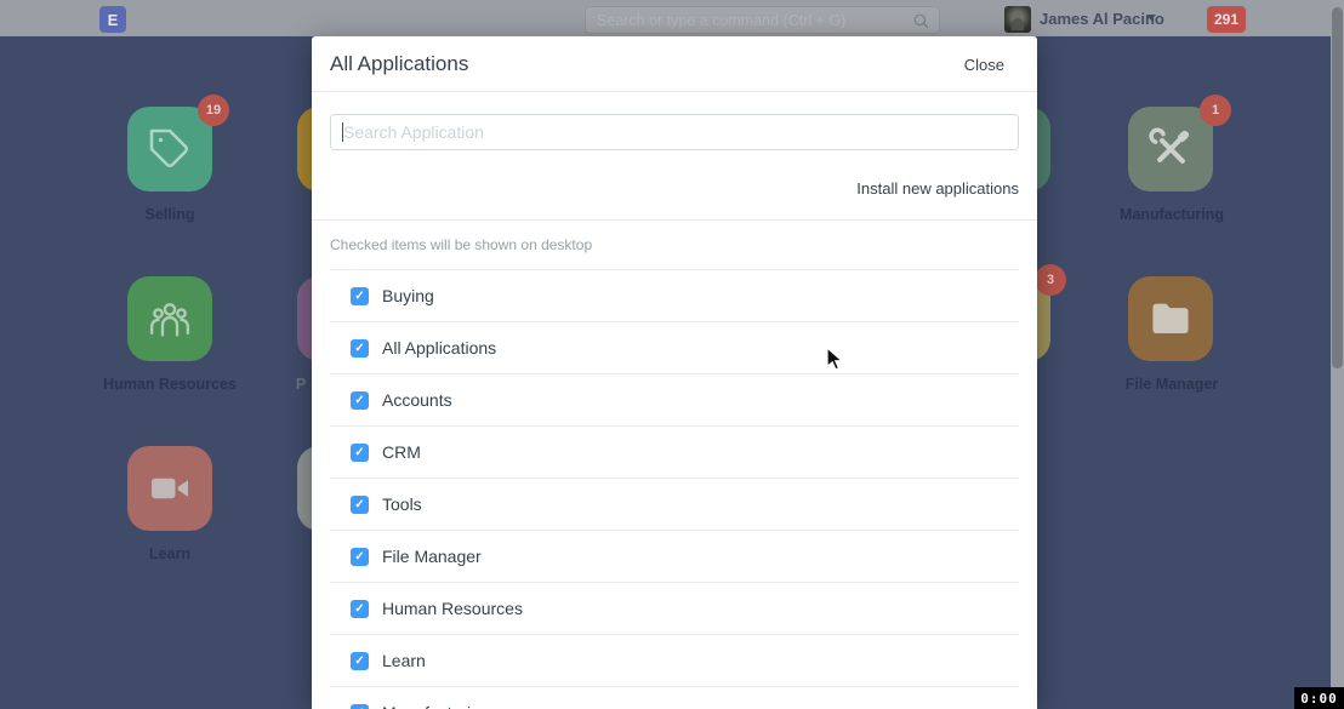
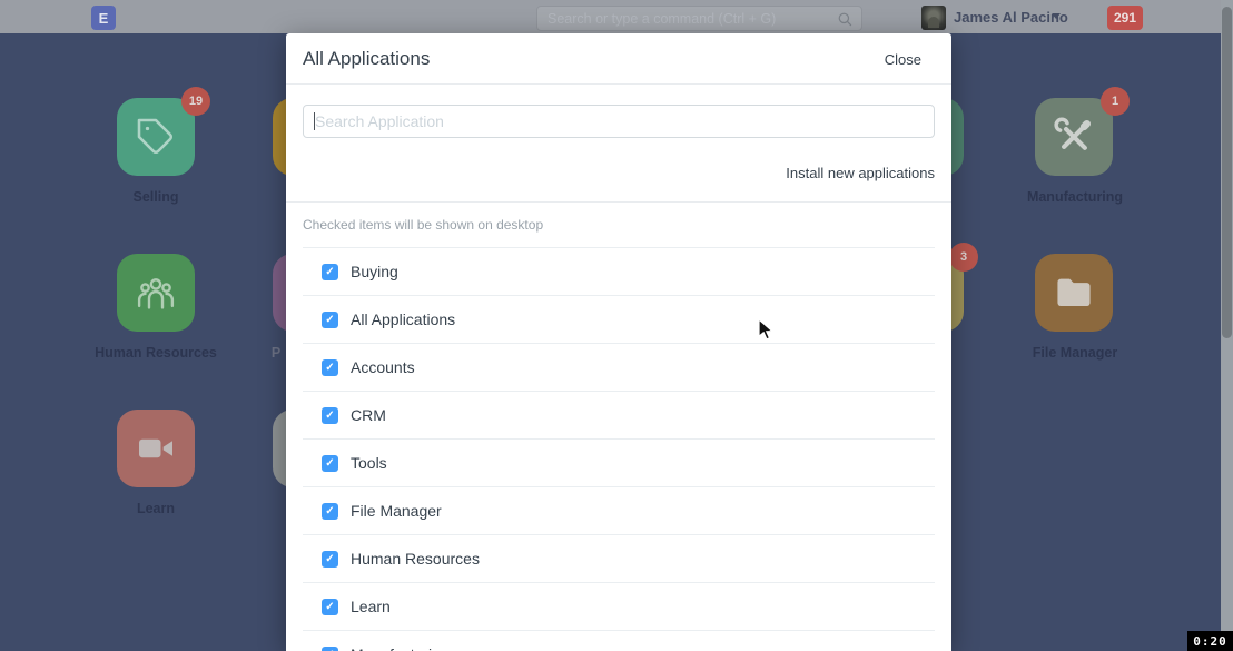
  E
  Search or type a command (Ctrl + G)
  James Al Pacino
  291
  19
  Selling
  Human Resources
  Learn
  P
  3
  1
  Manufacturing
  File Manager
  All Applications
  Close
  Search Application
  Install new applications
  Checked items will be shown on desktop
  Buying
  All Applications
  Accounts
  CRM
  Tools
  File Manager
  Human Resources
  Learn
- 0:00
+ 0:20
